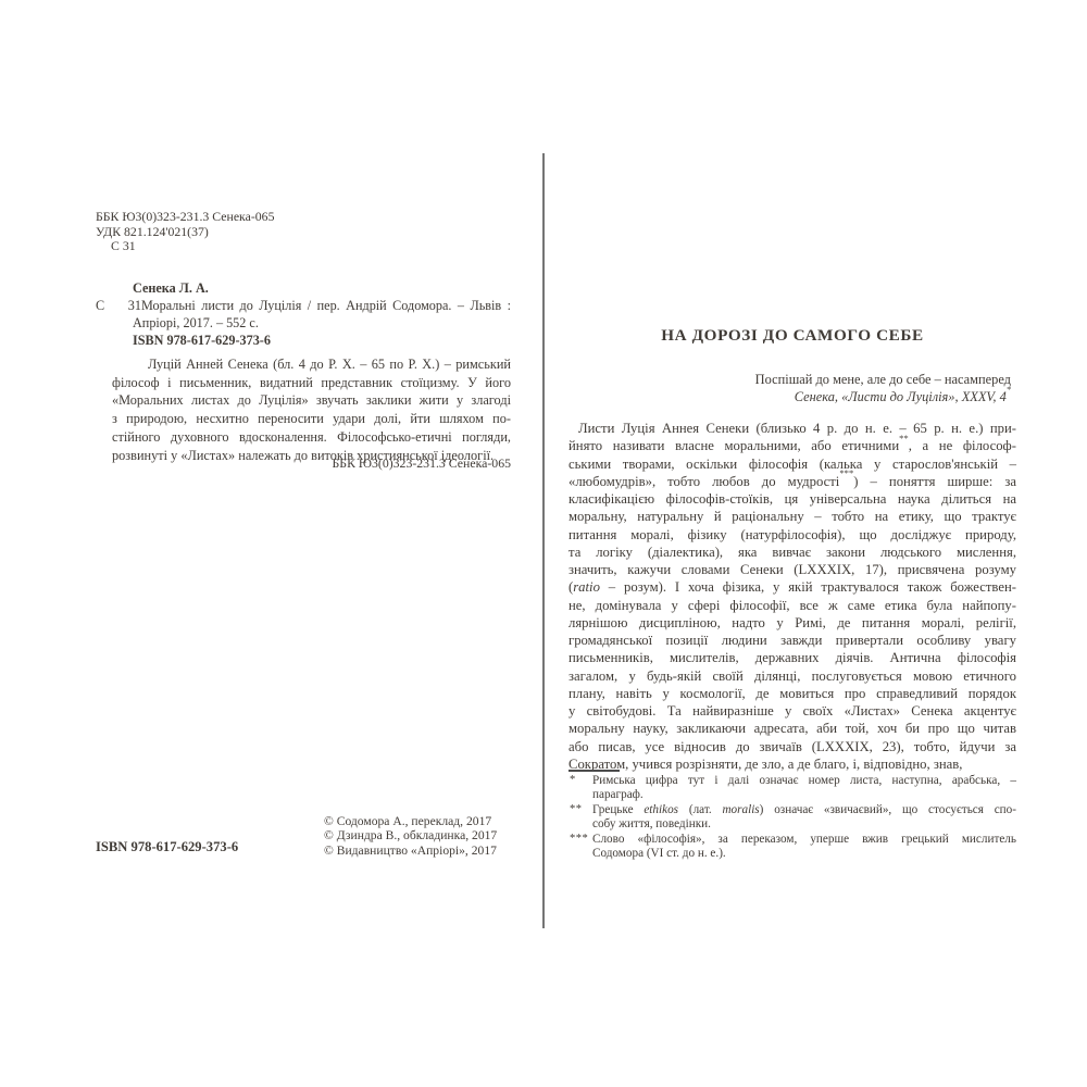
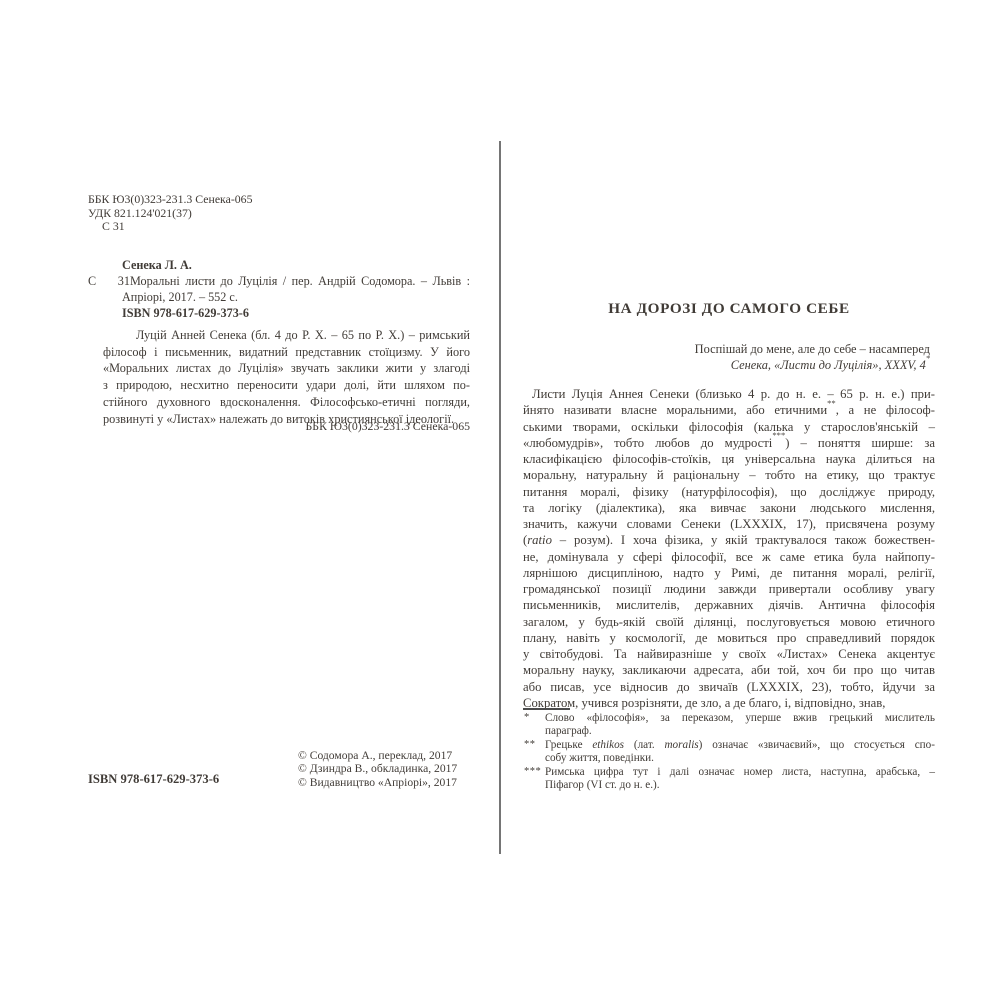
  ББК Ю3(0)323-231.3 Сенека-065
  УДК 821.124'021(37)
  С 31
  Сенека Л. А.
  С 31Моральні листи до Луцілія / пер. Андрій Содомора. – Львів :
  Апріорі, 2017. – 552 с.
  ISBN 978-617-629-373-6
  Луцій Анней Сенека (бл. 4 до Р. Х. – 65 по Р. Х.) – римський
  філософ і письменник, видатний представник стоїцизму. У його
  «Моральних листах до Луцілія» звучать заклики жити у злагоді
  з природою, несхитно переносити удари долі, йти шляхом по-
  стійного духовного вдосконалення. Філософсько-етичні погляди,
  розвинуті у «Листах» належать до витоків християнської ідеології.
  ББК Ю3(0)323-231.3 Сенека-065
  ISBN 978-617-629-373-6
  © Содомора А., переклад, 2017
  © Дзиндра В., обкладинка, 2017
  © Видавництво «Апріорі», 2017
  НА ДОРОЗІ ДО САМОГО СЕБЕ
  Поспішай до мене, але до себе – насамперед
  Сенека, «Листи до Луцілія», XXXV, 4*
  Листи Луція Аннея Сенеки (близько 4 р. до н. е. – 65 р. н. е.) при-
  йнято називати власне моральними, або етичними**, а не філософ-
  ськими творами, оскільки філософія (калька у старослов'янській –
  «любомудрів», тобто любов до мудрості***) – поняття ширше: за
  класифікацією філософів-стоїків, ця універсальна наука ділиться на
  моральну, натуральну й раціональну – тобто на етику, що трактує
  питання моралі, фізику (натурфілософія), що досліджує природу,
  та логіку (діалектика), яка вивчає закони людського мислення,
  значить, кажучи словами Сенеки (LXXXIX, 17), присвячена розуму
  (ratio – розум). І хоча фізика, у якій трактувалося також божествен-
  не, домінувала у сфері філософії, все ж саме етика була найпопу-
  лярнішою дисципліною, надто у Римі, де питання моралі, релігії,
  громадянської позиції людини завжди привертали особливу увагу
  письменників, мислителів, державних діячів. Антична філософія
  загалом, у будь-якій своїй ділянці, послуговується мовою етичного
  плану, навіть у космології, де мовиться про справедливий порядок
  у світобудові. Та найвиразніше у своїх «Листах» Сенека акцентує
  моральну науку, закликаючи адресата, аби той, хоч би про що читав
  або писав, усе відносив до звичаїв (LXXXIX, 23), тобто, йдучи за
  Сократом, учився розрізняти, де зло, а де благо, і, відповідно, знав,
  *
- Римська цифра тут і далі означає номер листа, наступна, арабська, –
+ Слово «філософія», за переказом, уперше вжив грецький мислитель
  параграф.
  **
  Грецьке ethikos (лат. moralis) означає «звичаєвий», що стосується спо-
  собу життя, поведінки.
  ***
- Слово «філософія», за переказом, уперше вжив грецький мислитель
+ Римська цифра тут і далі означає номер листа, наступна, арабська, –
- Содомора (VI ст. до н. е.).
+ Піфагор (VI ст. до н. е.).
